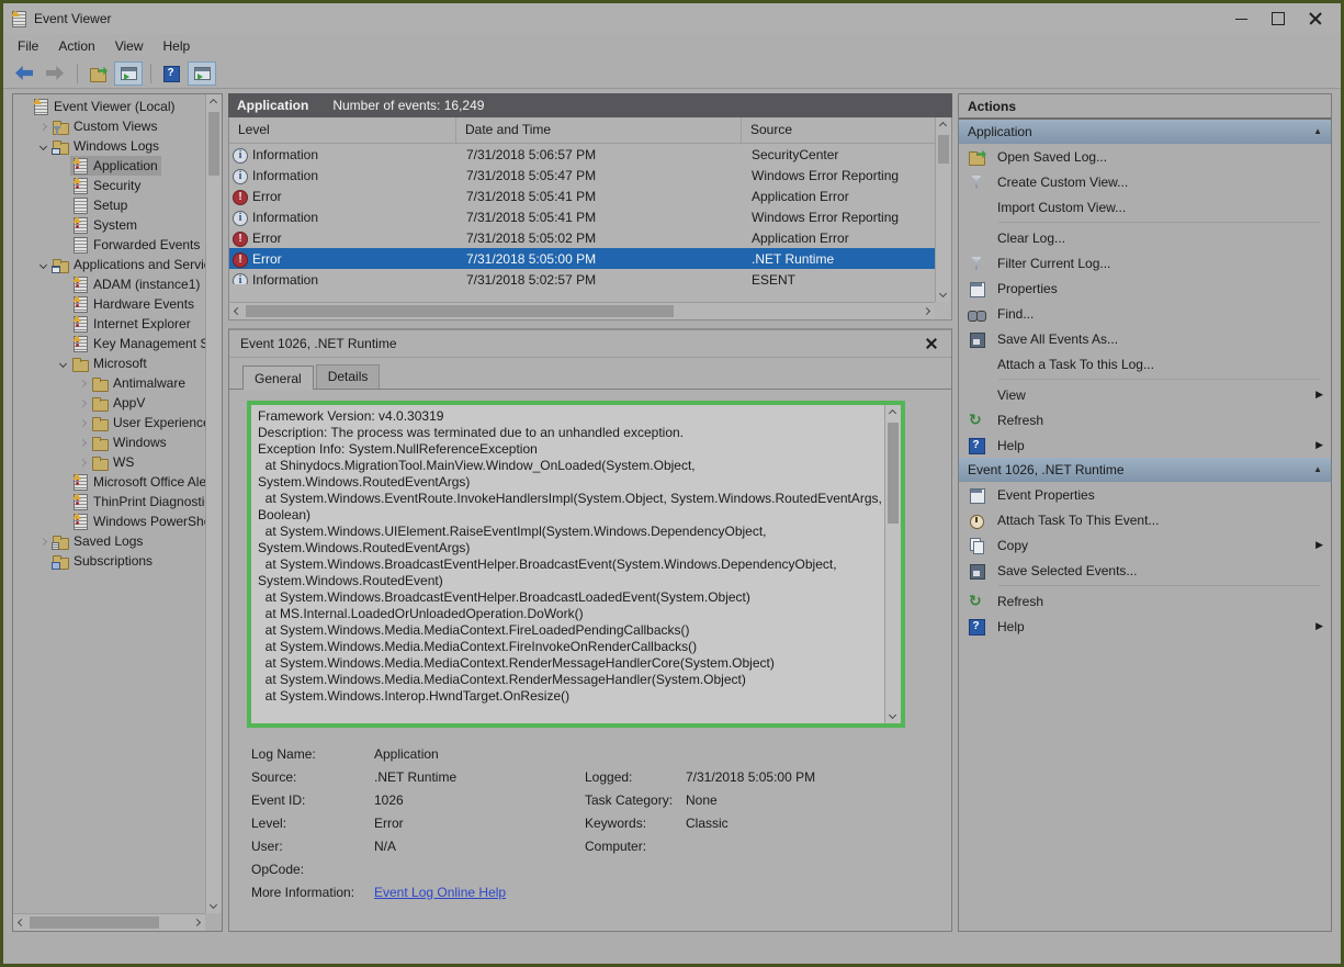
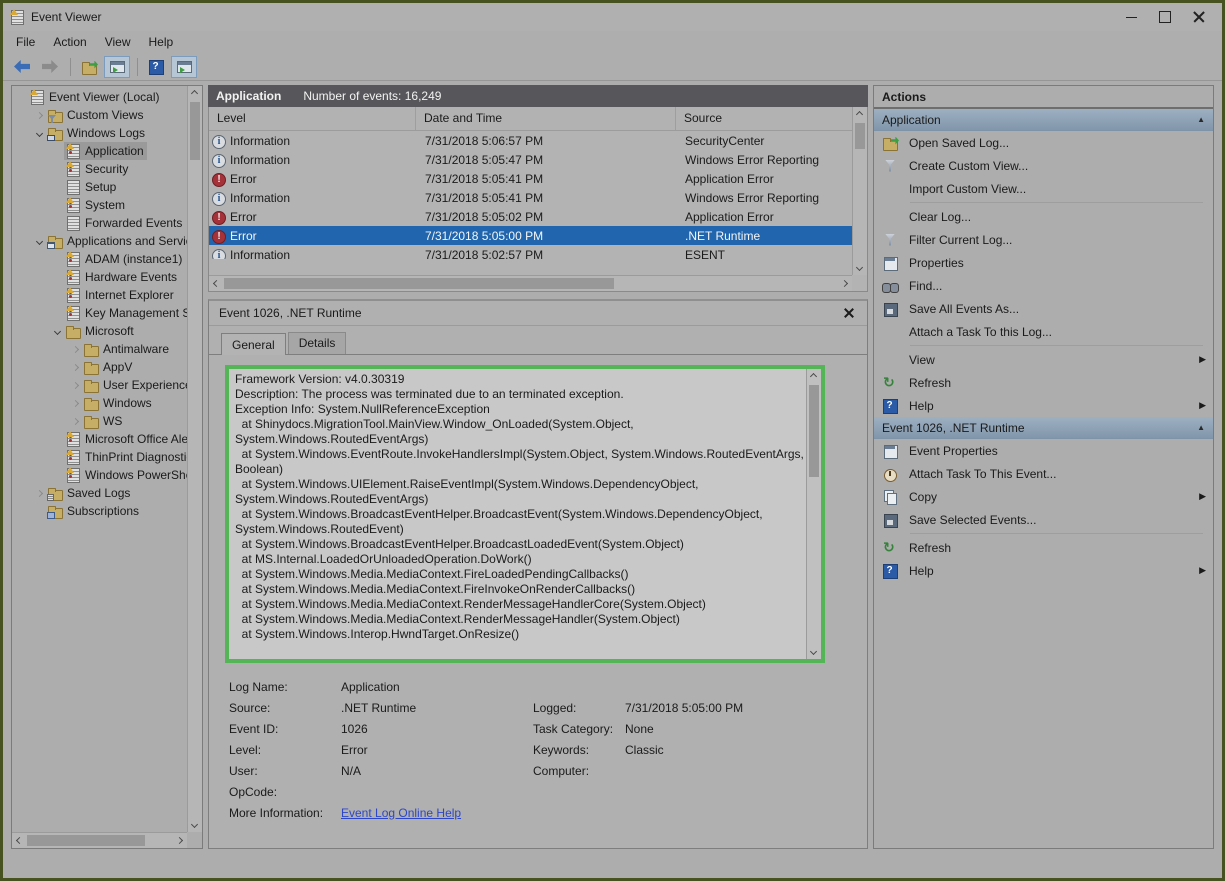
  Event Viewer
  File
  Action
  View
  Help
  Event Viewer (Local)
  Custom Views
  Windows Logs
  Application
  Security
  Setup
  System
  Forwarded Events
  Applications and Servi
  ADAM (instance1)
  Hardware Events
  Internet Explorer
  Microsoft
  Antimalware
  AppV
  Windows
  WS
  Microsoft Office Ale
  ThinPrint Diagnosti
  Windows PowerSh
  Saved Logs
  Subscriptions
  Application
  Number of events: 16,249
  Level
  Date and Time
  Source
  Information
  7/31/2018 5:06:57 PM
  SecurityCenter
  Information
  7/31/2018 5:05:47 PM
  Windows Error Reporting
  Error
  7/31/2018 5:05:41 PM
  Application Error
  Information
  7/31/2018 5:05:41 PM
  Windows Error Reporting
  Error
  7/31/2018 5:05:02 PM
  Application Error
  Error
  7/31/2018 5:05:00 PM
  .NET Runtime
  Information
  7/31/2018 5:02:57 PM
  ESENT
  Event 1026, .NET Runtime
  General
  Details
  Framework Version: v4.0.30319
- Description: The process was terminated due to an unhandled exception.
+ Description: The process was terminated due to an terminated exception.
  Exception Info: System.NullReferenceException
  at Shinydocs.MigrationTool.MainView.Window_OnLoaded(System.Object,
  System.Windows.RoutedEventArgs)
  at System.Windows.EventRoute.InvokeHandlersImpl(System.Object, System.Windows.RoutedEventArgs,
  Boolean)
  at System.Windows.UIElement.RaiseEventImpl(System.Windows.DependencyObject,
  System.Windows.RoutedEventArgs)
  at System.Windows.BroadcastEventHelper.BroadcastEvent(System.Windows.DependencyObject,
  System.Windows.RoutedEvent)
  at System.Windows.BroadcastEventHelper.BroadcastLoadedEvent(System.Object)
  at MS.Internal.LoadedOrUnloadedOperation.DoWork()
  at System.Windows.Media.MediaContext.FireLoadedPendingCallbacks()
  at System.Windows.Media.MediaContext.FireInvokeOnRenderCallbacks()
  at System.Windows.Media.MediaContext.RenderMessageHandlerCore(System.Object)
  at System.Windows.Media.MediaContext.RenderMessageHandler(System.Object)
  at System.Windows.Interop.HwndTarget.OnResize()
  Log Name:
  Application
  Source:
  .NET Runtime
  Logged:
  7/31/2018 5:05:00 PM
  Event ID:
  1026
  Task Category:
  None
  Level:
  Error
  Keywords:
  Classic
  User:
  N/A
  Computer:
  OpCode:
  More Information:
  Event Log Online Help
  Actions
  Application
  ▲
  Open Saved Log...
  Create Custom View...
  Import Custom View...
  Clear Log...
  Filter Current Log...
  Properties
  Find...
  Save All Events As...
  Attach a Task To this Log...
  View
  ▶
  Refresh
  Help
  ▶
  Event 1026, .NET Runtime
  ▲
  Event Properties
  Attach Task To This Event...
  Copy
  ▶
  Save Selected Events...
  Refresh
  Help
  ▶
